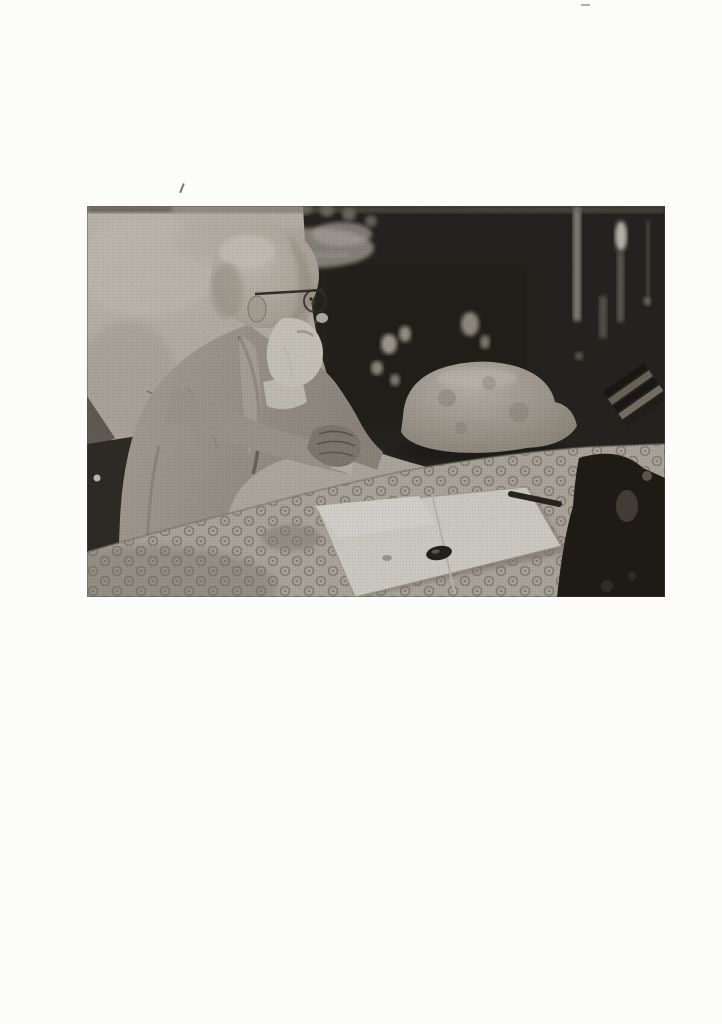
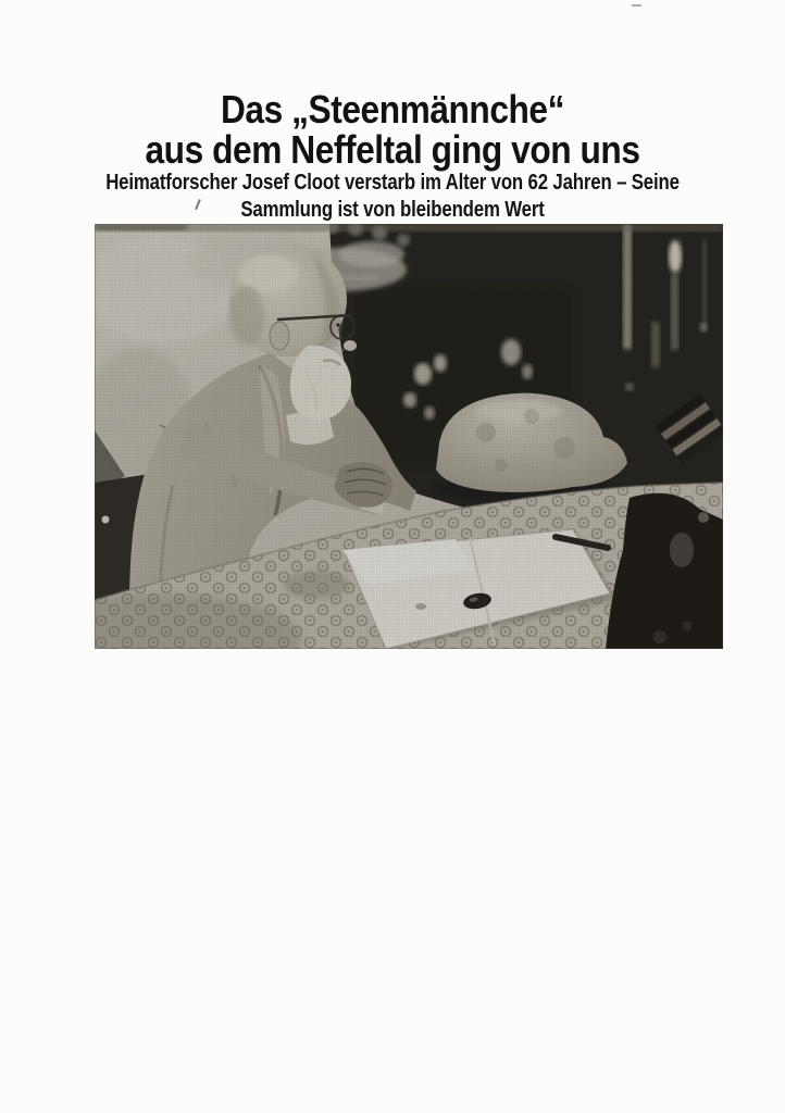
+ Das „Steenmännche“
+ aus dem Neffeltal ging von uns
+ Heimatforscher Josef Cloot verstarb im Alter von 62 Jahren – Seine
+ Sammlung ist von bleibendem Wert
